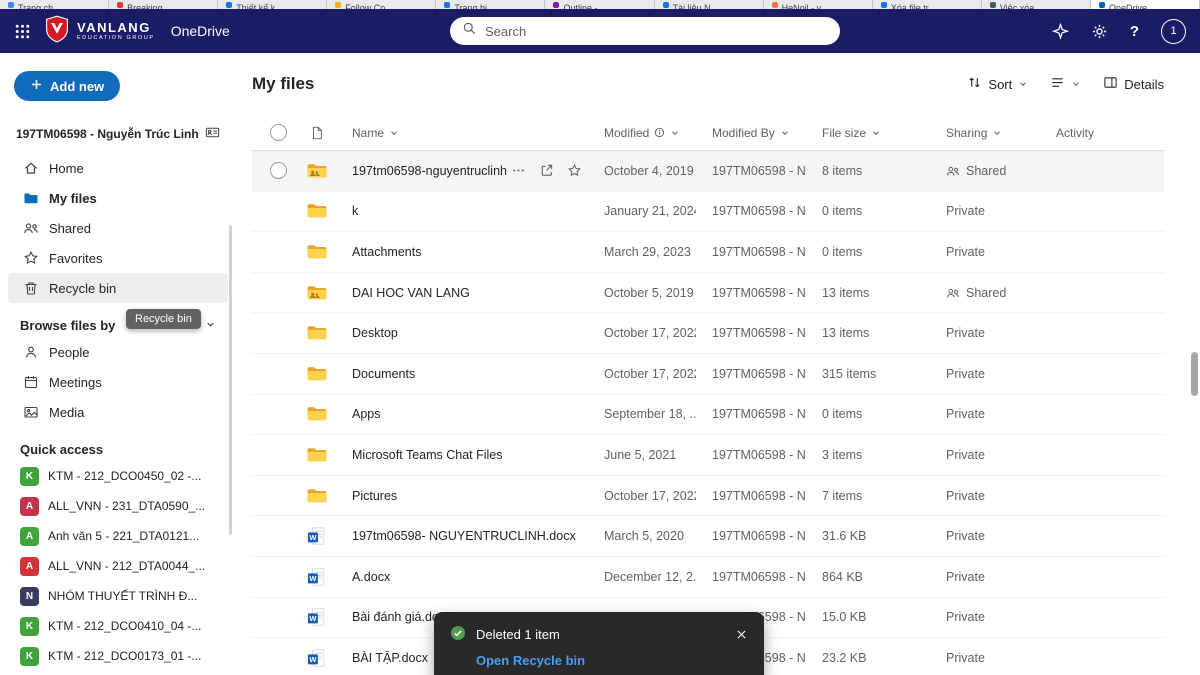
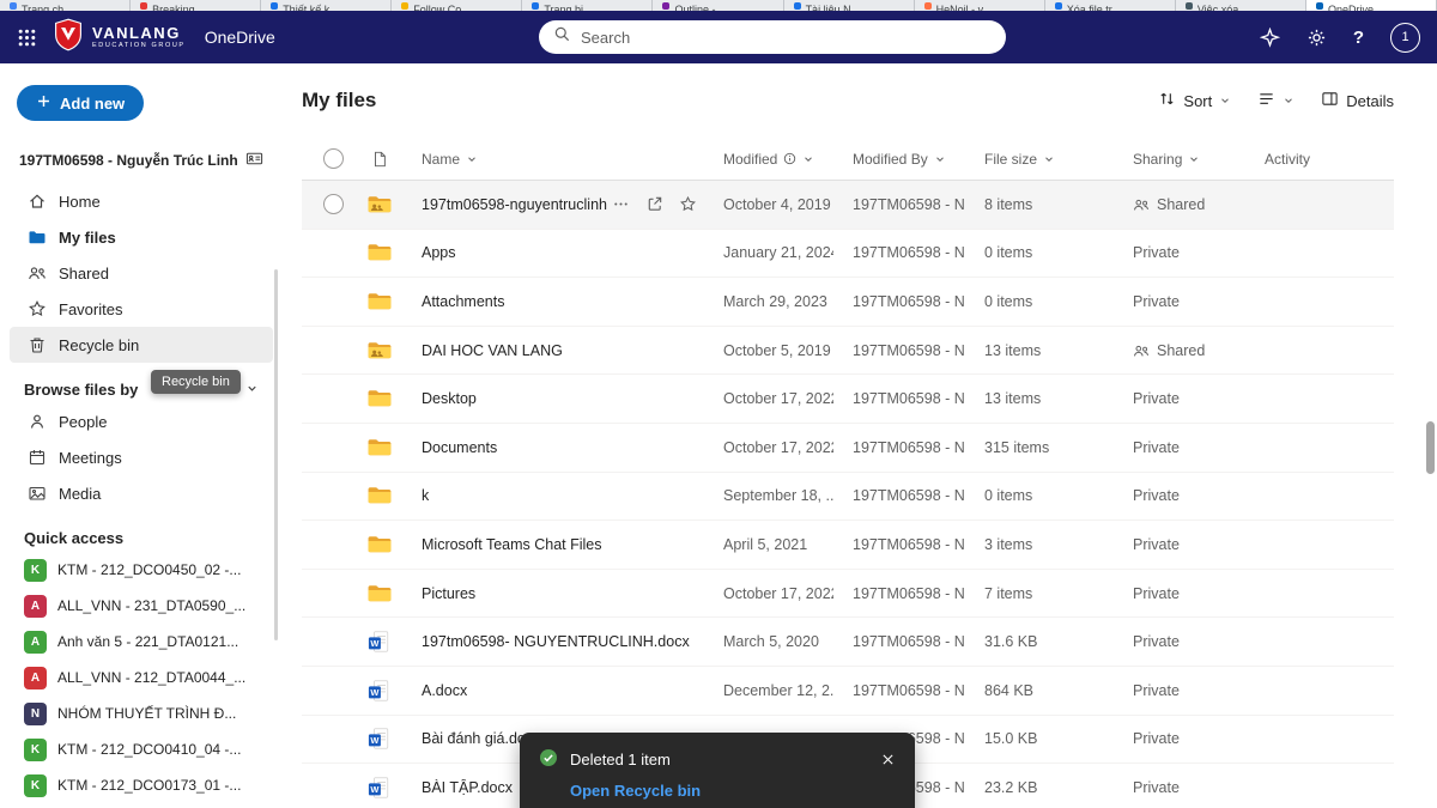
  Trang ch...
  Breaking...
  Thiết kế k...
  Follow Co...
  Trang bj...
  Outline -...
  Tài liệu N...
  HeNoil - v...
  Xóa file tr...
  Việc xóa...
  OneDrive
  VANLANG
  OneDrive
  Search
  ?
  1
  Add new
  197TM06598 - Nguyễn Trúc Linh
  Home
  My files
  Shared
  Favorites
  Recycle bin
  Browse files by
  People
  Meetings
  Media
  Quick access
  K
  KTM - 212_DCO0450_02 -...
  A
  ALL_VNN - 231_DTA0590_...
  A
  Anh văn 5 - 221_DTA0121...
  A
  ALL_VNN - 212_DTA0044_...
  N
  NHÓM THUYẾT TRÌNH Đ...
  K
  KTM - 212_DCO0410_04 -...
  K
  KTM - 212_DCO0173_01 -...
  Recycle bin
  My files
  Sort
  Details
  Name
  Modified
  Modified By
  File size
  Sharing
  Activity
  197tm06598-nguyentruclinh
  October 4, 2019
  197TM06598 - N
  8 items
  Shared
- k
+ Apps
  January 21, 202
  197TM06598 - N
  0 items
  Private
  Attachments
  March 29, 2023
  197TM06598 - N
  0 items
  Private
  DAI HOC VAN LANG
  October 5, 2019
  197TM06598 - N
  13 items
  Shared
  Desktop
  October 17, 202
  197TM06598 - N
  13 items
  Private
  Documents
  October 17, 202
  197TM06598 - N
  315 items
  Private
- Apps
+ k
  September 18, ..
  197TM06598 - N
  0 items
  Private
  Microsoft Teams Chat Files
- June 5, 2021
+ April 5, 2021
  197TM06598 - N
  3 items
  Private
  Pictures
  October 17, 202
  197TM06598 - N
  7 items
  Private
  W
  197tm06598- NGUYENTRUCLINH.docx
  March 5, 2020
  197TM06598 - N
  31.6 KB
  Private
  W
  A.docx
  December 12, 2.
  197TM06598 - N
  864 KB
  Private
  W
  Bài đánh giá.d
  15.0 KB
  Private
  W
  BÀI TẬP.docx
  23.2 KB
  Private
  Deleted 1 item
  Open Recycle bin
